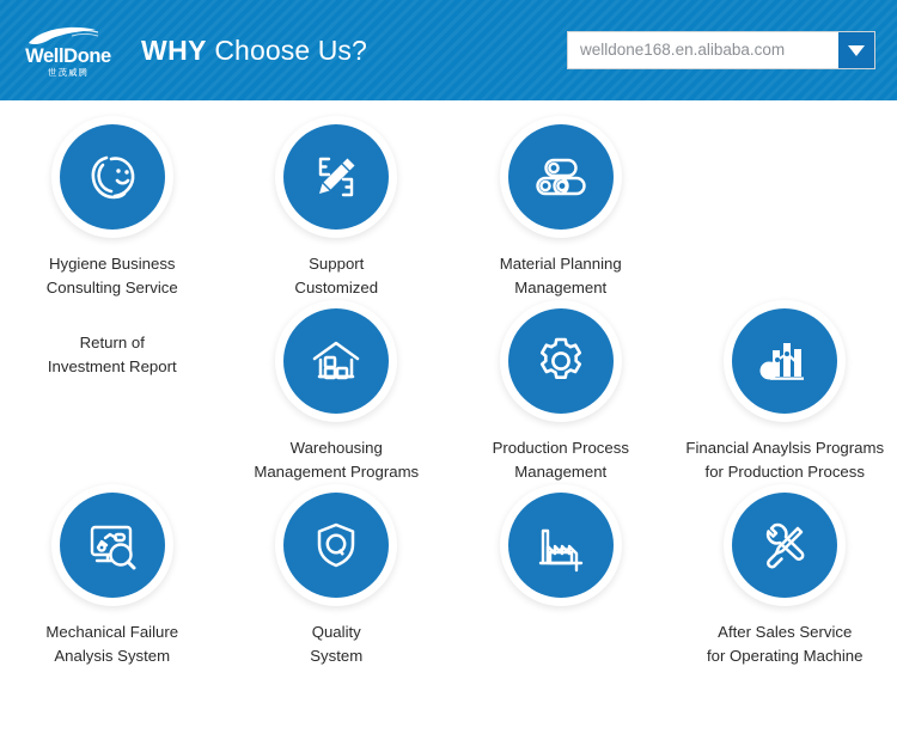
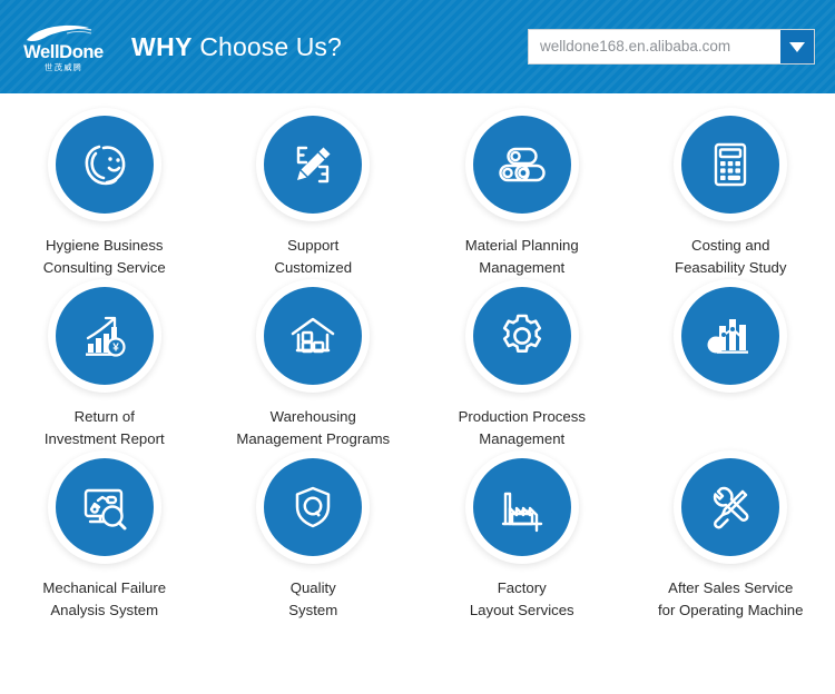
  WellDone
  世茂威腾
  WHY Choose Us?
  welldone168.en.alibaba.com
  Hygiene Business
  Consulting Service
  Support
  Customized
  Material Planning
  Management
+ Costing and
+ Feasability Study
+ ¥
  Return of
  Investment Report
  Warehousing
  Management Programs
  Production Process
  Management
- Financial Anaylsis Programs
- for Production Process
  Mechanical Failure
  Analysis System
  Quality
  System
+ Factory
+ Layout Services
  After Sales Service
  for Operating Machine
